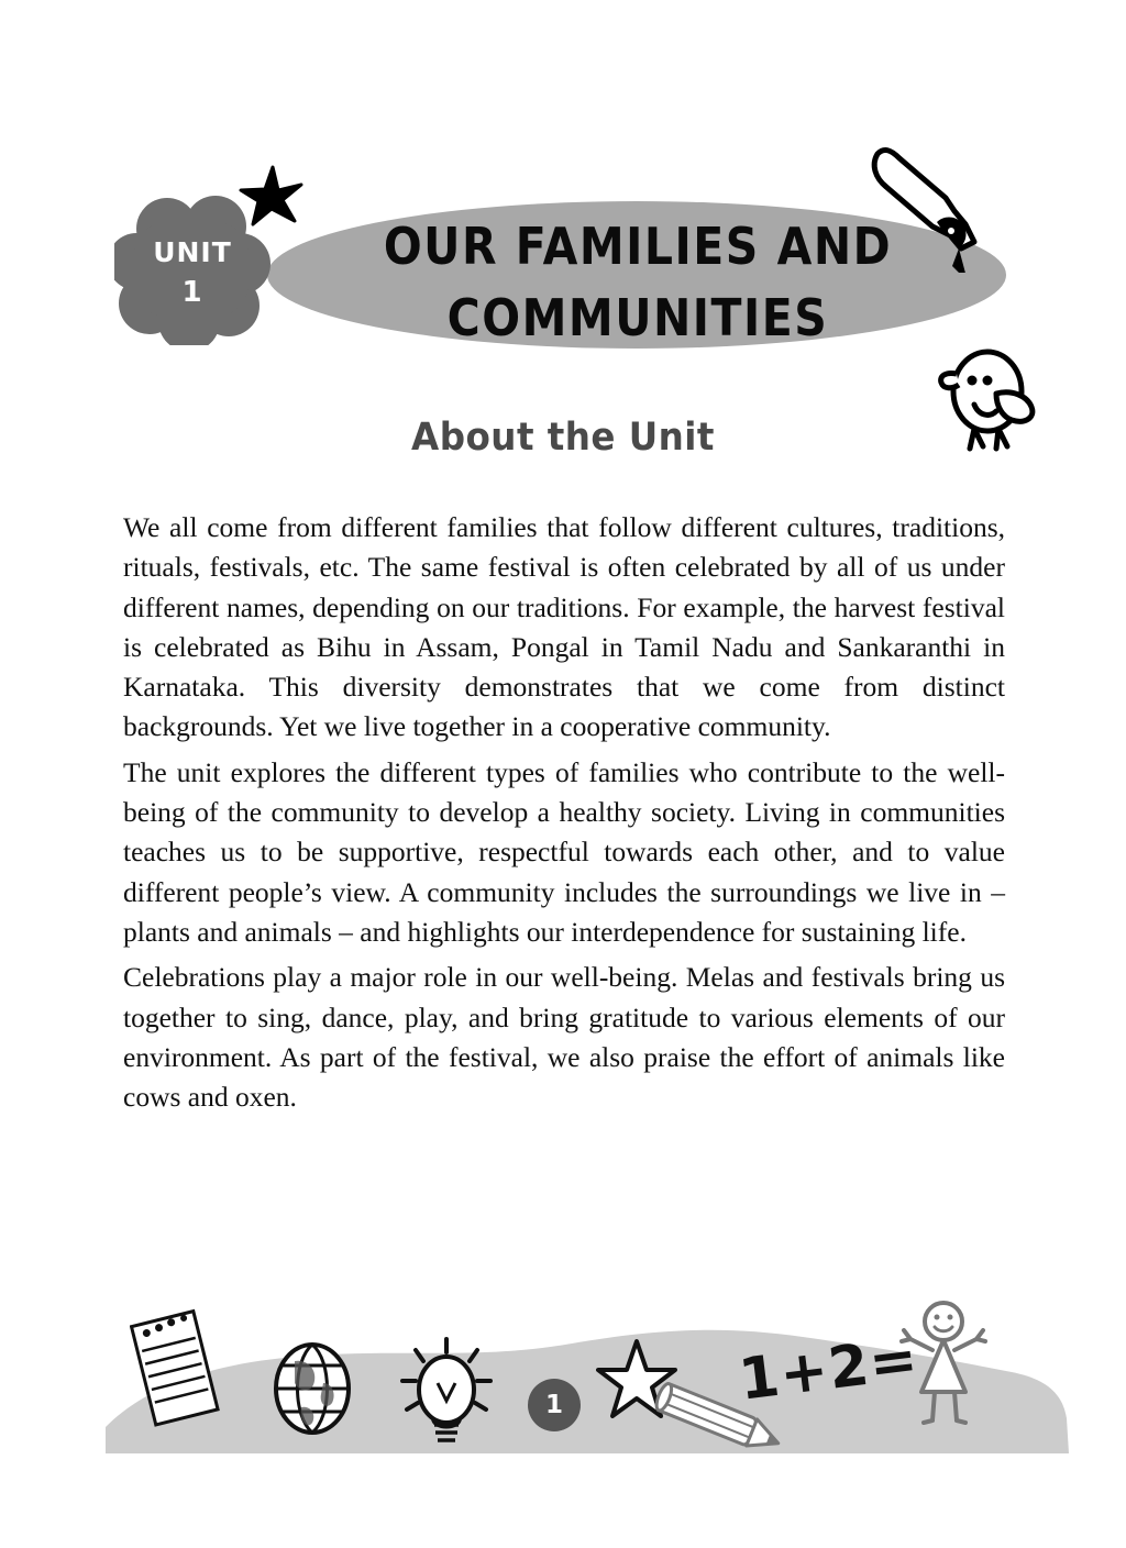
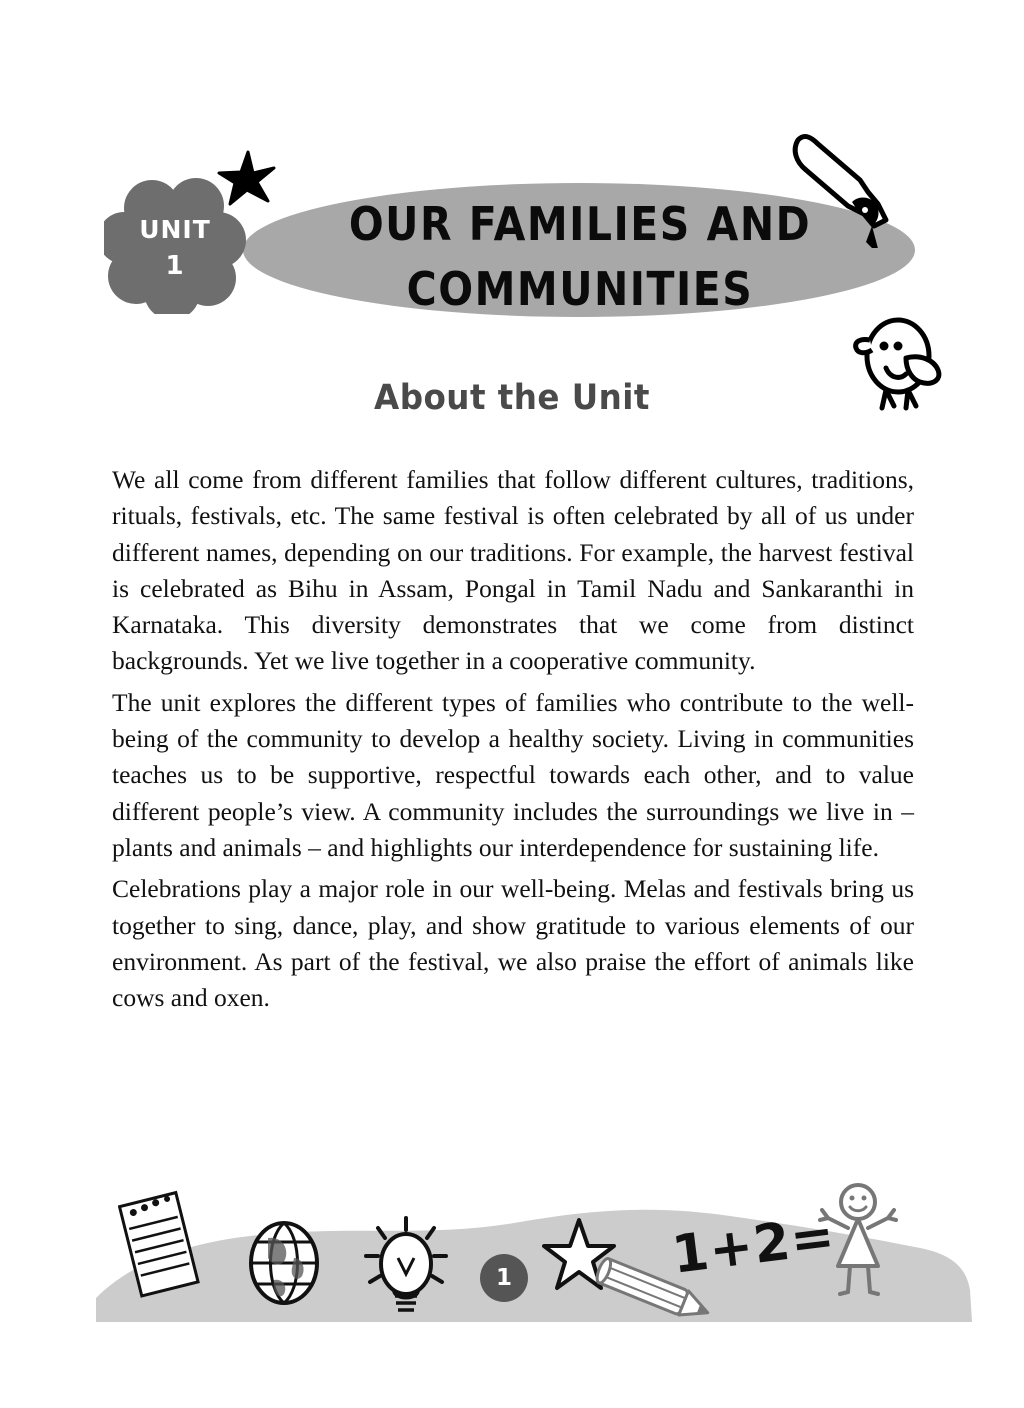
  UNIT
  1
  OUR FAMILIES AND
  COMMUNITIES
  About the Unit
  We all come from different families that follow different cultures, traditions, rituals, festivals, etc. The same festival is often celebrated by all of us under different names, depending on our traditions. For example, the harvest festival is celebrated as Bihu in Assam, Pongal in Tamil Nadu and Sankaranthi in Karnataka. This diversity demonstrates that we come from distinct backgrounds. Yet we live together in a cooperative community.
  The unit explores the different types of families who contribute to the well-being of the community to develop a healthy society. Living in communities teaches us to be supportive, respectful towards each other, and to value different people’s view. A community includes the surroundings we live in – plants and animals – and highlights our interdependence for sustaining life.
- Celebrations play a major role in our well-being. Melas and festivals bring us together to sing, dance, play, and bring gratitude to various elements of our environment. As part of the festival, we also praise the effort of animals like cows and oxen.
+ Celebrations play a major role in our well-being. Melas and festivals bring us together to sing, dance, play, and show gratitude to various elements of our environment. As part of the festival, we also praise the effort of animals like cows and oxen.
  1
